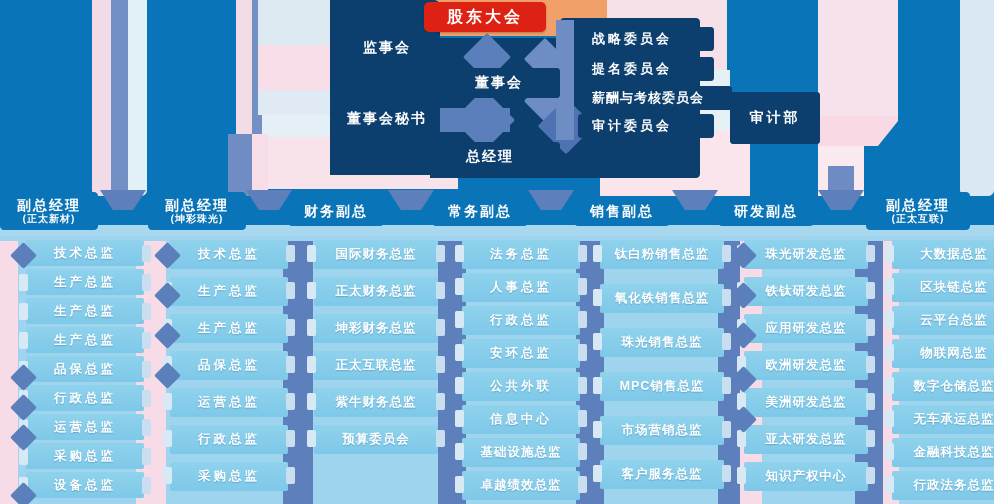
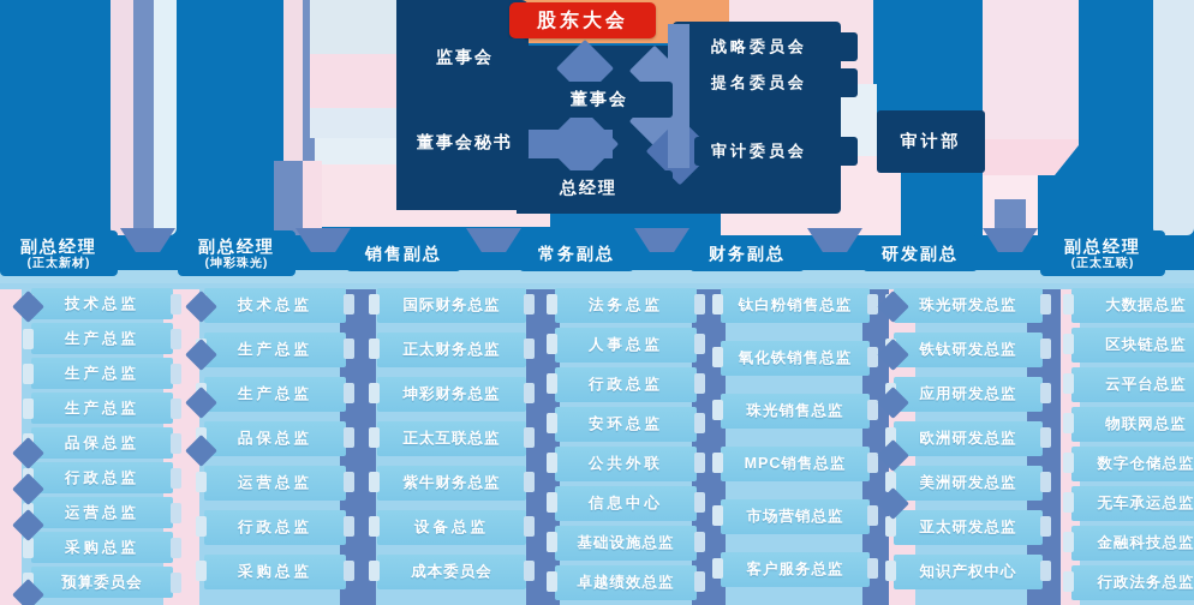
  股东大会
  监事会
  董事会
  董事会秘书
  总经理
  战略委员会
  提名委员会
- 薪酬与考核委员会
  审计委员会
  审计部
  副总经理
  (正太新材)
  副总经理
  (坤彩珠光)
- 财务副总
+ 销售副总
  常务副总
- 销售副总
+ 财务副总
  研发副总
  副总经理
  (正太互联)
  技术总监
  生产总监
  生产总监
  生产总监
  品保总监
  行政总监
  运营总监
  采购总监
- 设备总监
+ 预算委员会
  技术总监
  生产总监
  生产总监
  品保总监
  运营总监
  行政总监
  采购总监
  国际财务总监
  正太财务总监
  坤彩财务总监
  正太互联总监
  紫牛财务总监
- 预算委员会
+ 设备总监
+ 成本委员会
  法务总监
  人事总监
  行政总监
  安环总监
  公共外联
  信息中心
  基础设施总监
  卓越绩效总监
  钛白粉销售总监
  氧化铁销售总监
  珠光销售总监
  MPC销售总监
  市场营销总监
  客户服务总监
  珠光研发总监
  铁钛研发总监
  应用研发总监
  欧洲研发总监
  美洲研发总监
  亚太研发总监
  知识产权中心
  大数据总监
  区块链总监
  云平台总监
  物联网总监
  数字仓储总监
  无车承运总监
  金融科技总监
  行政法务总监
